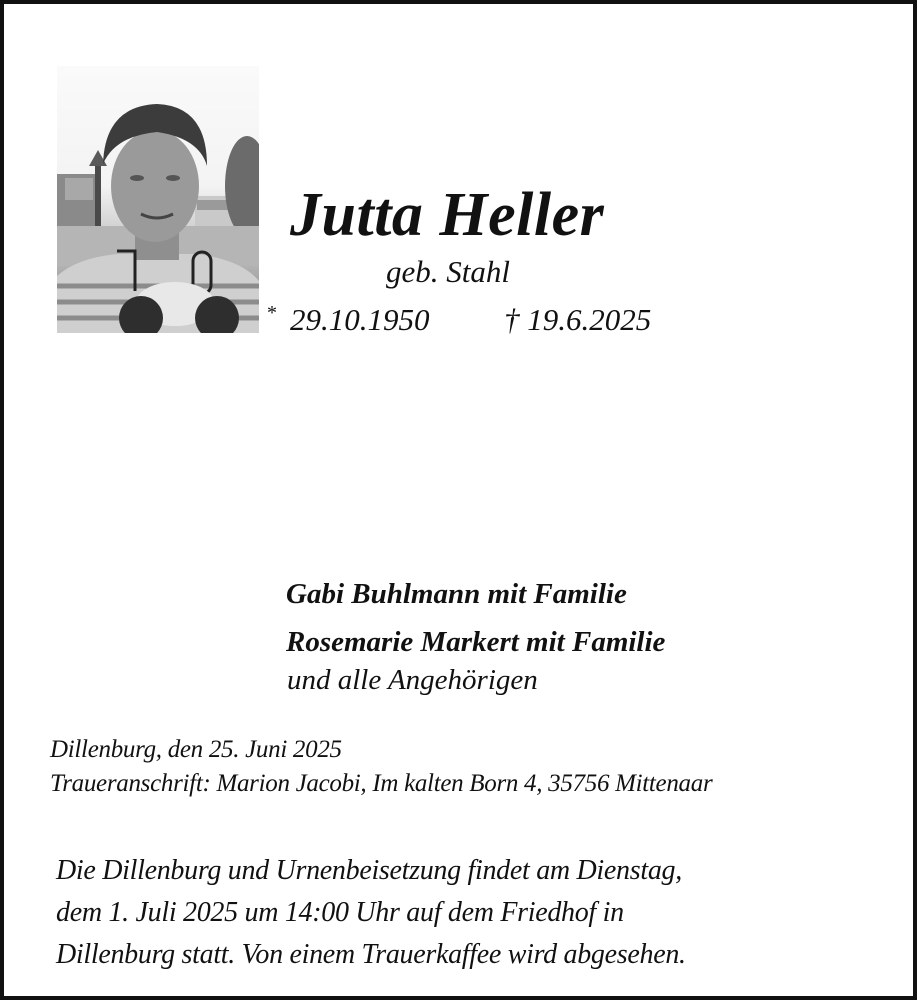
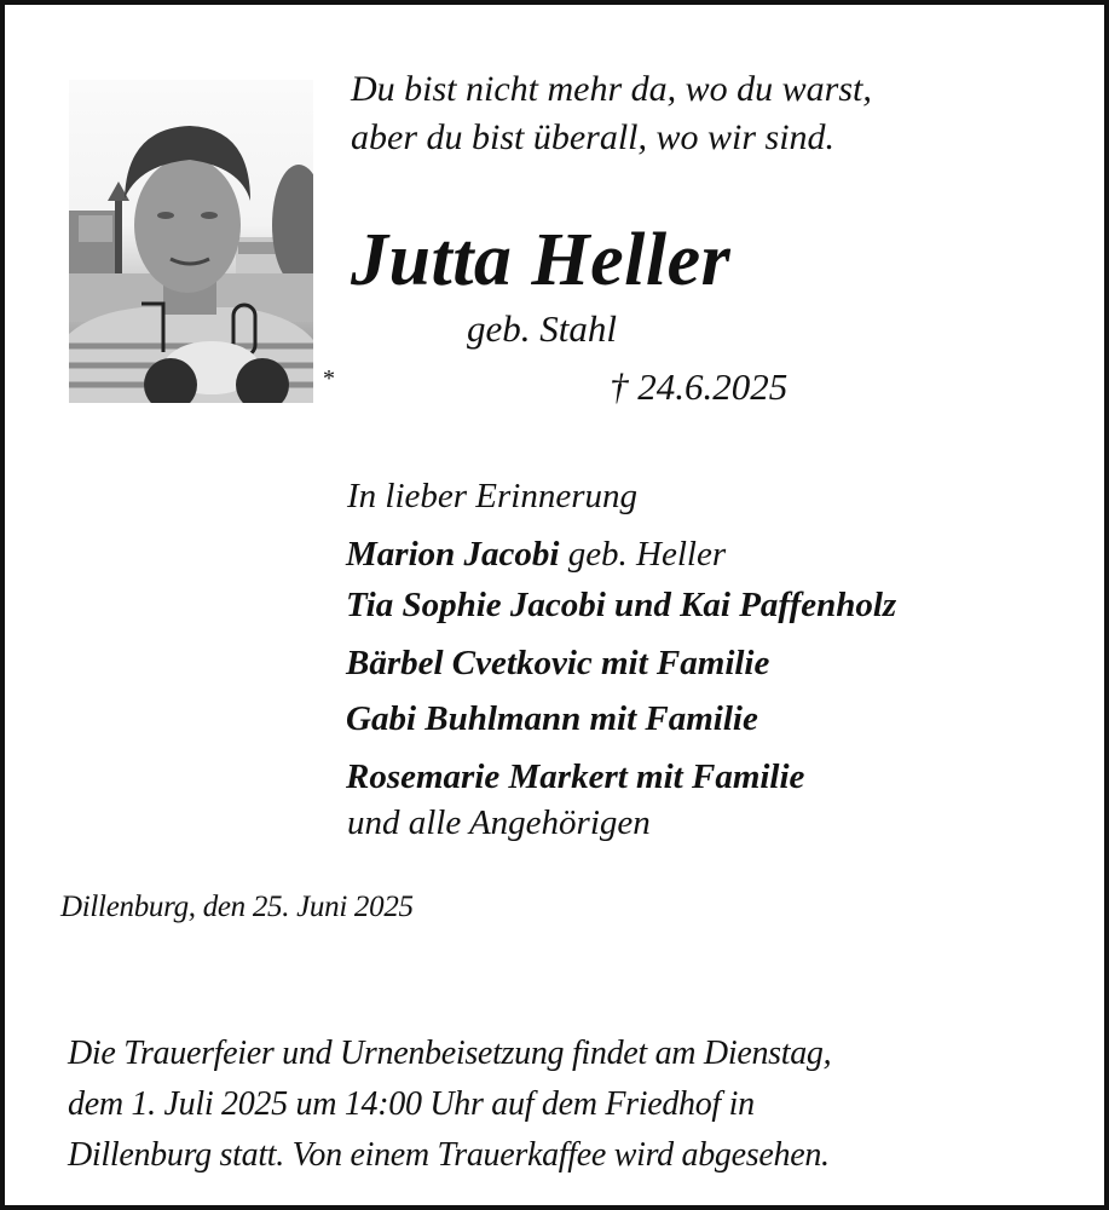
+ Du bist nicht mehr da, wo du warst,
+ aber du bist überall, wo wir sind.
  Jutta Heller
  geb. Stahl
  *
- 29.10.1950
- † 19.6.2025
+ † 24.6.2025
+ In lieber Erinnerung
+ Marion Jacobi geb. Heller
+ Tia Sophie Jacobi und Kai Paffenholz
+ Bärbel Cvetkovic mit Familie
  Gabi Buhlmann mit Familie
  Rosemarie Markert mit Familie
  und alle Angehörigen
  Dillenburg, den 25. Juni 2025
- Traueranschrift: Marion Jacobi, Im kalten Born 4, 35756 Mittenaar
- Die Dillenburg und Urnenbeisetzung findet am Dienstag,
+ Die Trauerfeier und Urnenbeisetzung findet am Dienstag,
  dem 1. Juli 2025 um 14:00 Uhr auf dem Friedhof in
  Dillenburg statt. Von einem Trauerkaffee wird abgesehen.
